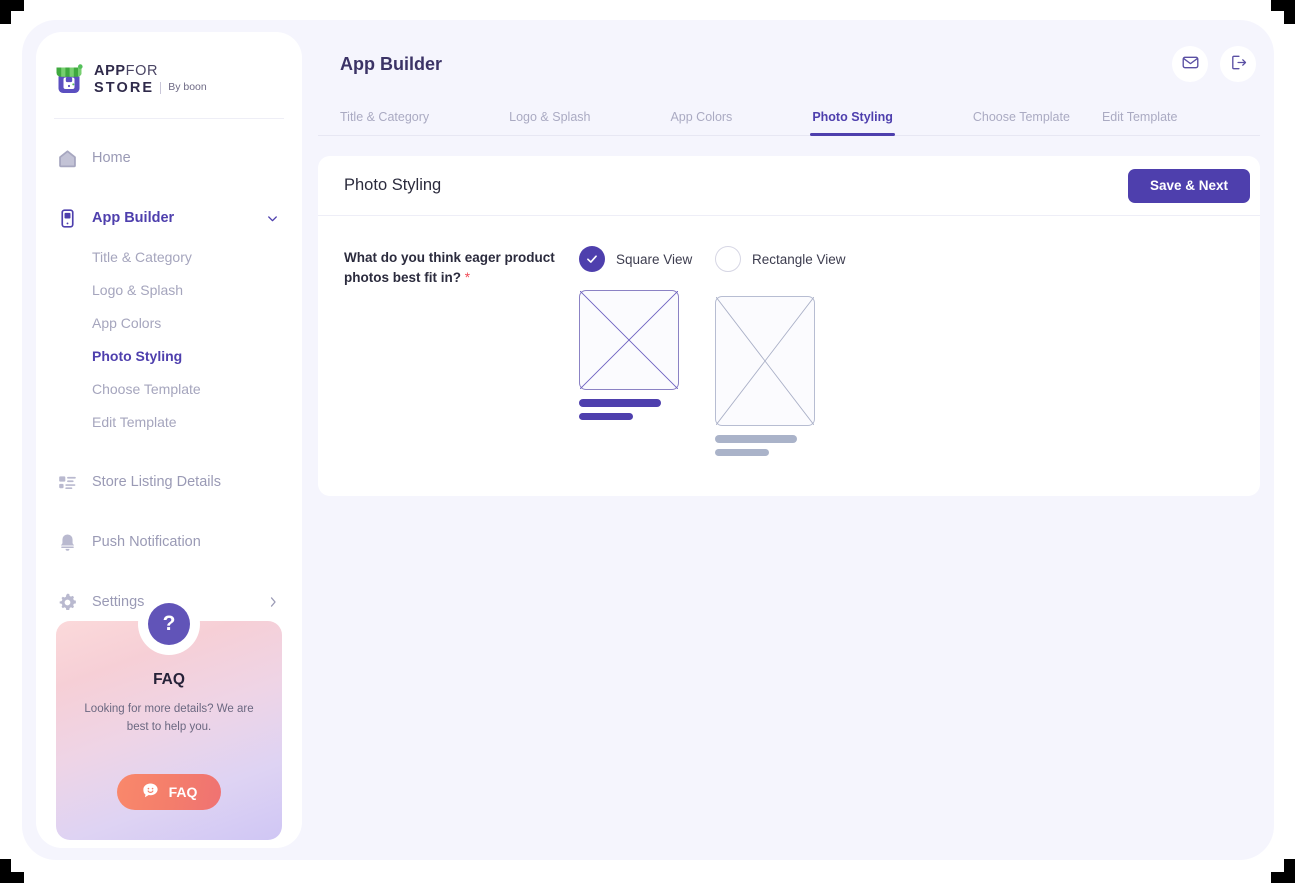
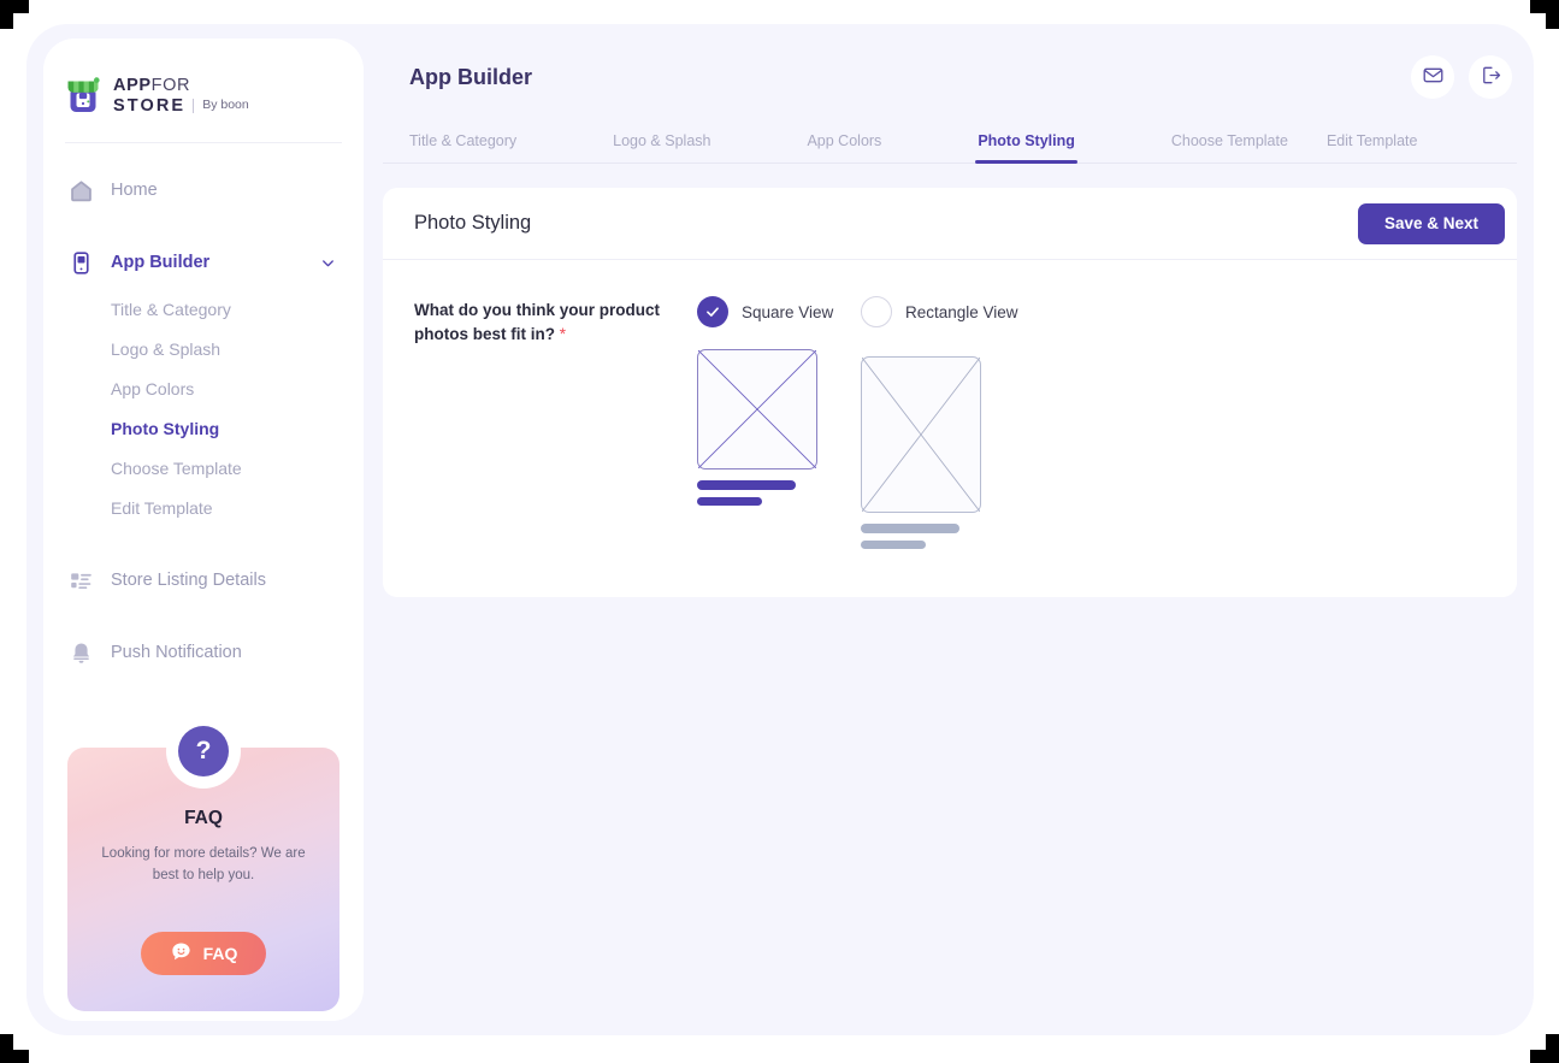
  APPFOR
  STORE
  By boon
  Home
  App Builder
  Title & Category
  Logo & Splash
  App Colors
  Photo Styling
  Choose Template
  Edit Template
  Store Listing Details
  Push Notification
- Settings
  ?
  FAQ
  Looking for more details? We are best to help you.
  FAQ
  App Builder
  Title & Category
  Logo & Splash
  App Colors
  Photo Styling
  Choose Template
  Edit Template
  Photo Styling
  Save & Next
- What do you think eager product photos best fit in? *
+ What do you think your product photos best fit in? *
  Square View
  Rectangle View
